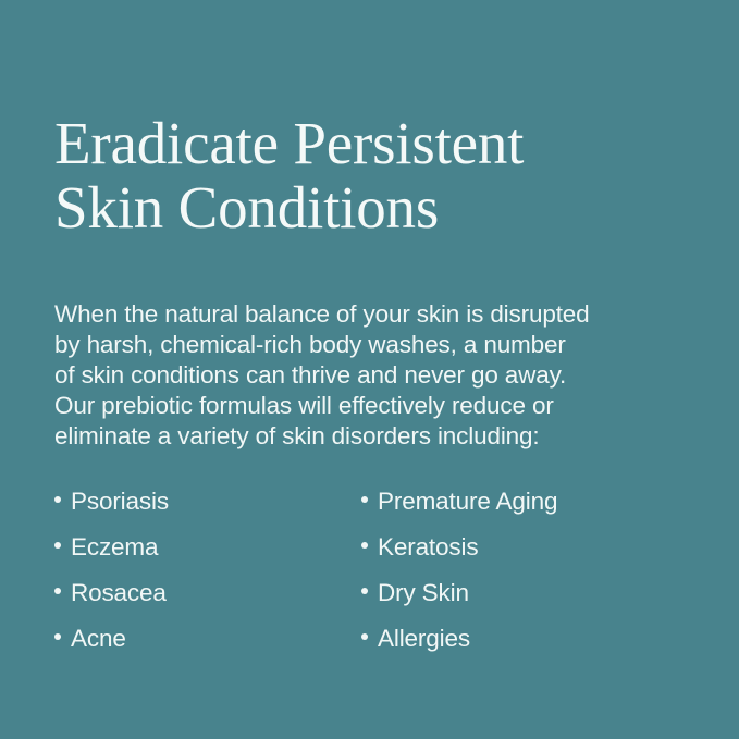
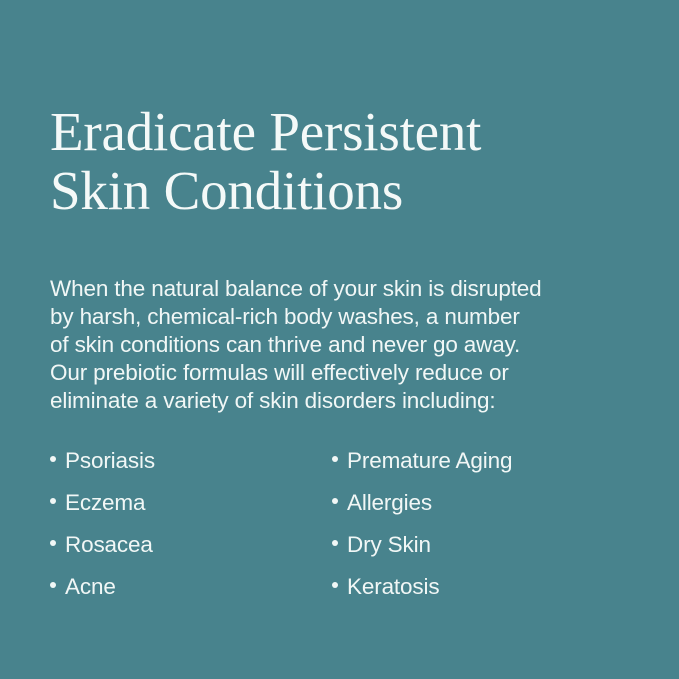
  Eradicate Persistent
  Skin Conditions
  When the natural balance of your skin is disrupted
  by harsh, chemical-rich body washes, a number
  of skin conditions can thrive and never go away.
  Our prebiotic formulas will effectively reduce or
  eliminate a variety of skin disorders including:
  Psoriasis
  Eczema
  Rosacea
  Acne
  Premature Aging
- Keratosis
+ Allergies
  Dry Skin
- Allergies
+ Keratosis
